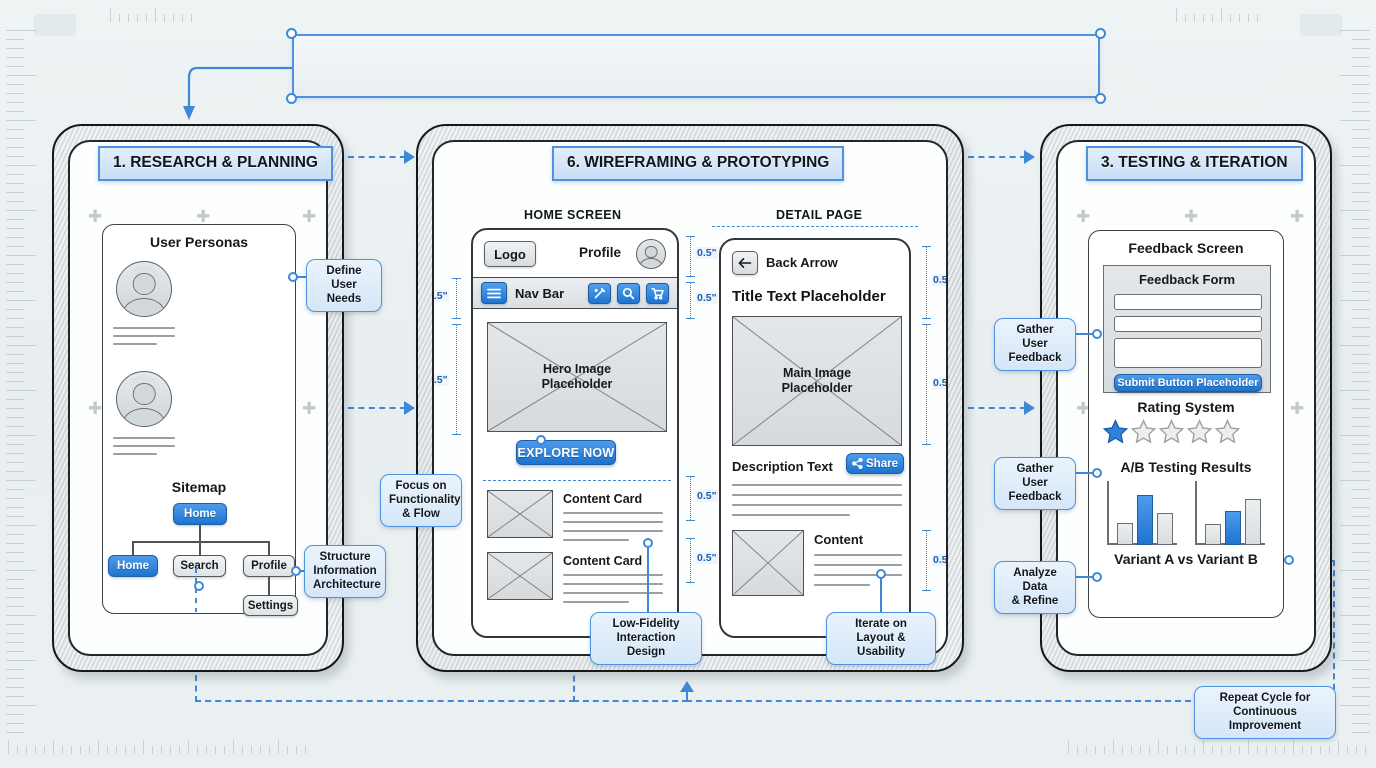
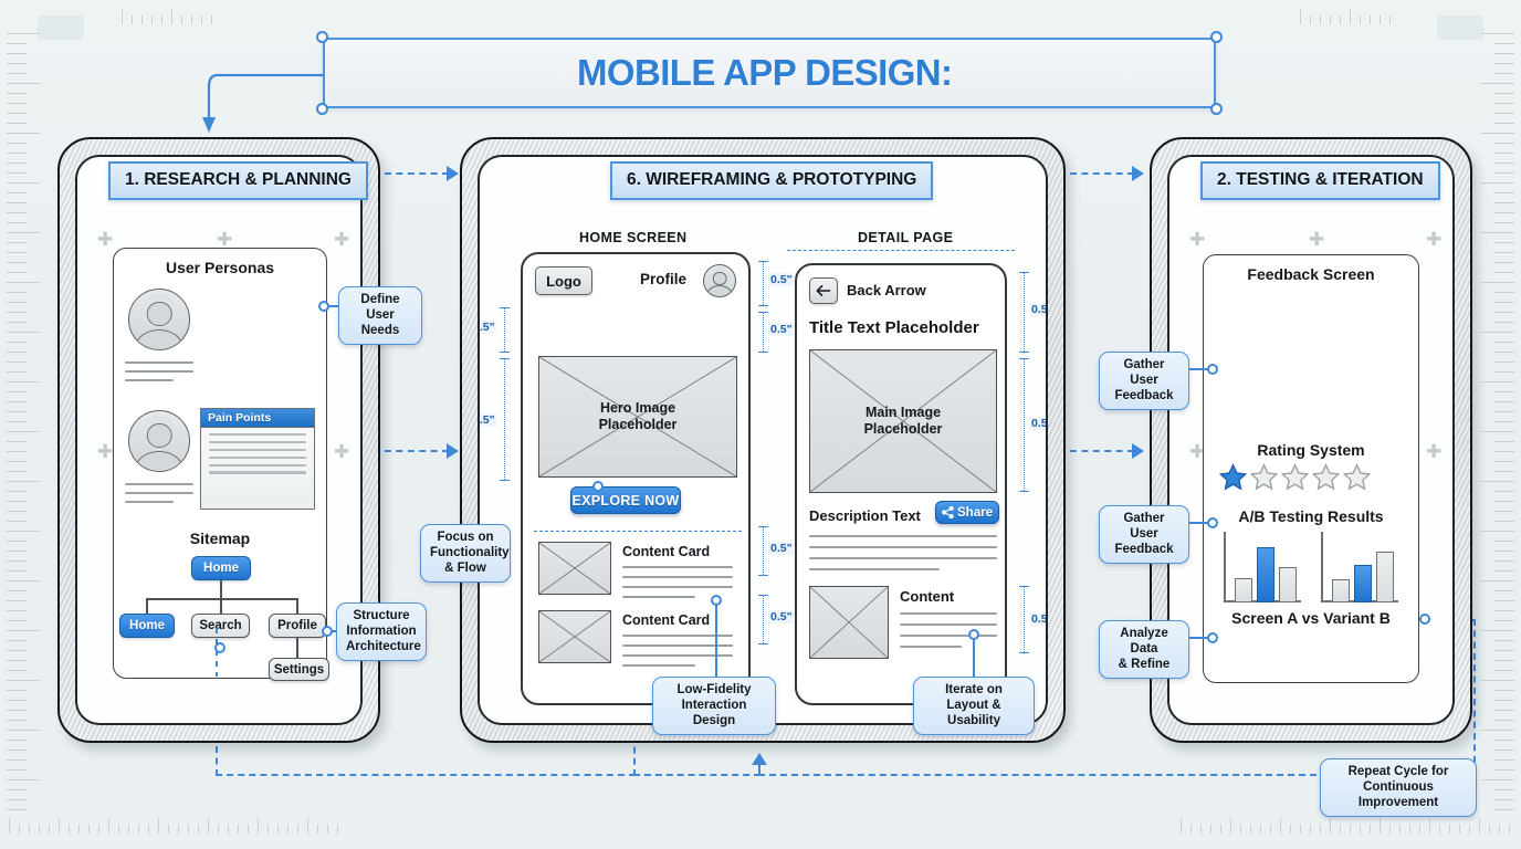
+ MOBILE APP DESIGN:
  ✚
  ✚
  ✚
  ✚
  ✚
  User Personas
+ Pain Points
  Sitemap
  Home
  Home
  Search
  Profile
  Settings
  1. RESEARCH & PLANNING
  Define
  User Needs
  Structure
  Information
  Architecture
  HOME SCREEN
  DETAIL PAGE
  Logo
  Profile
- Nav Bar
  Hero Image
  Placeholder
  EXPLORE NOW
  Content Card
  Content Card
  Back Arrow
  Title Text Placeholder
  Main Image
  Placeholder
  Description Text
  Share
  Content
  .5"
  .5"
  0.5"
  0.5"
  0.5"
  0.5"
  0.5
  0.5
  0.5
  6. WIREFRAMING & PROTOTYPING
  Focus on
  Functionality
  & Flow
  Low-Fidelity
  Interaction Design
  Iterate on
  Layout & Usability
  ✚
  ✚
  ✚
  ✚
  ✚
  Feedback Screen
- Feedback Form
- Submit Button Placeholder
  Rating System
  A/B Testing Results
- Variant A vs Variant B
+ Screen A vs Variant B
- 3. TESTING & ITERATION
+ 2. TESTING & ITERATION
  Gather User
  Feedback
  Gather User
  Feedback
  Analyze Data
  & Refine
  Repeat Cycle for
  Continuous Improvement
